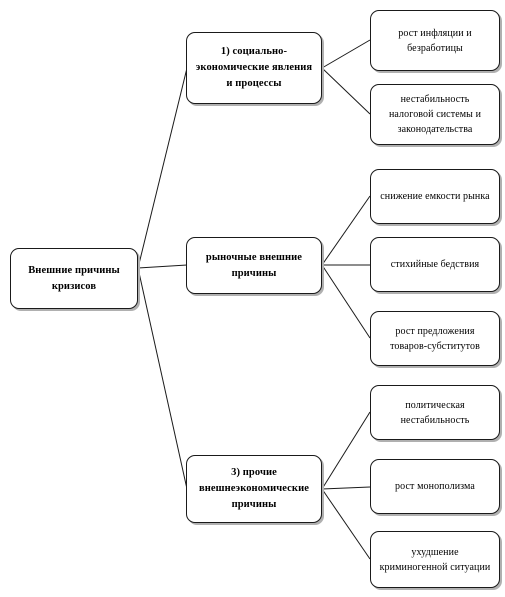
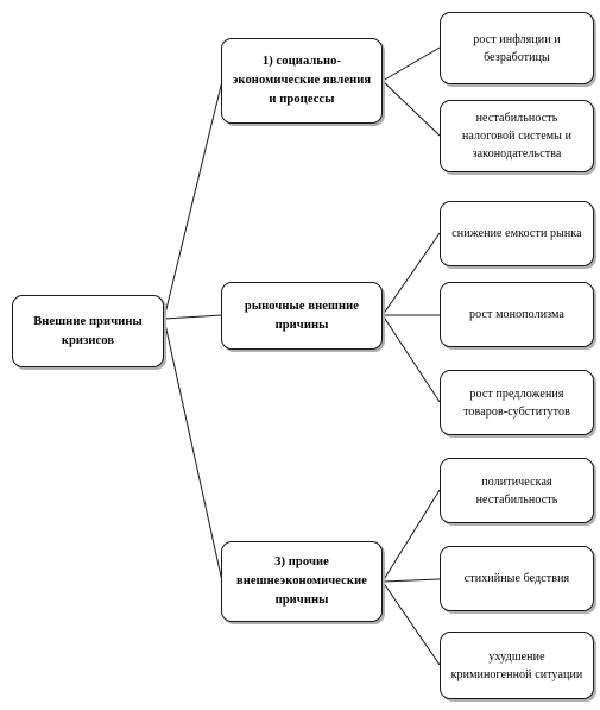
  Внешние причины
  кризисов
  1) социально-
  экономические явления
  и процессы
  рыночные внешние
  причины
  3) прочие
  внешнеэкономические
  причины
  рост инфляции и
  безработицы
  нестабильность
  налоговой системы и
  законодательства
  снижение емкости рынка
- стихийные бедствия
+ рост монополизма
  рост предложения
  товаров-субститутов
  политическая
  нестабильность
- рост монополизма
+ стихийные бедствия
  ухудшение
  криминогенной ситуации
